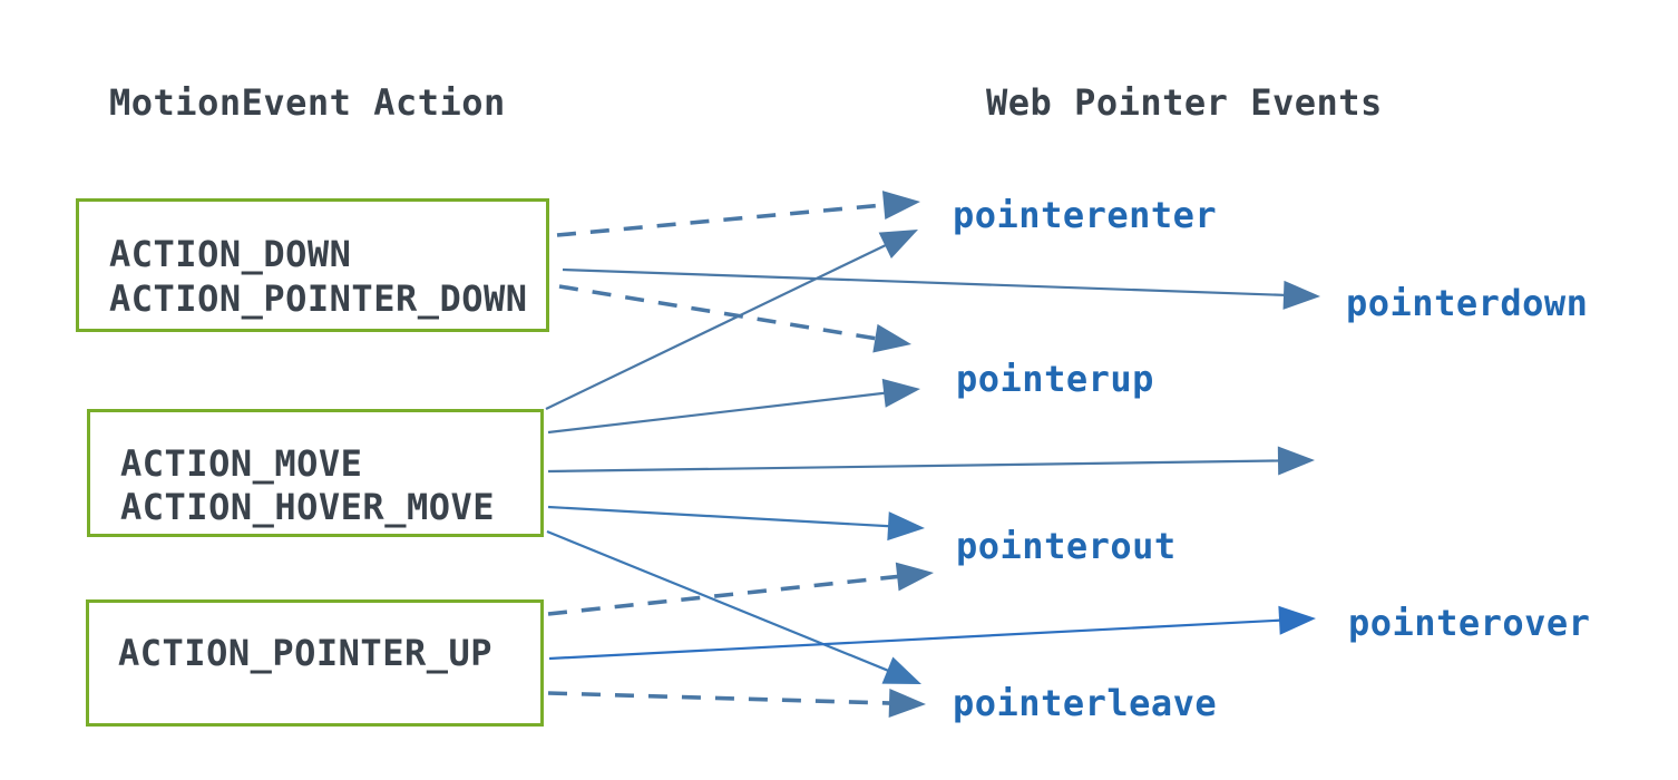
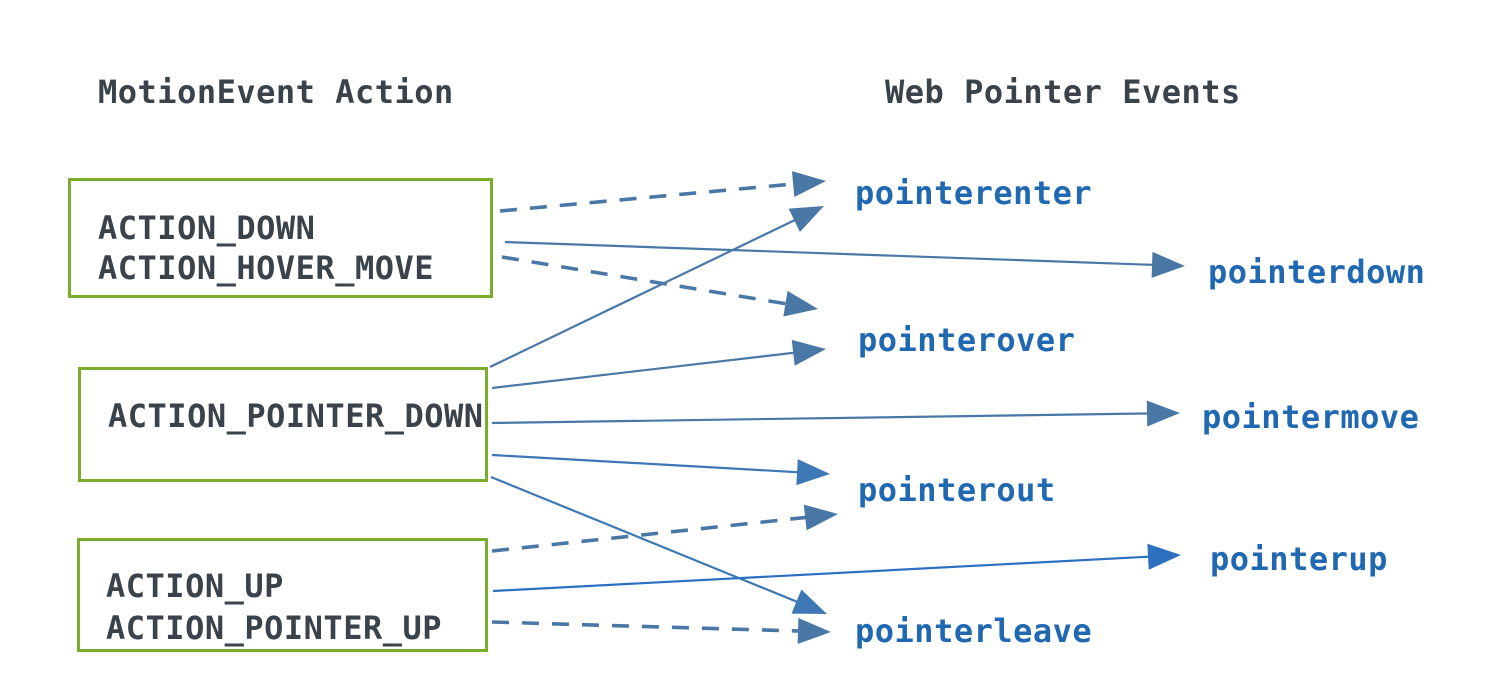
  MotionEvent Action
  Web Pointer Events
  ACTION_DOWN
- ACTION_POINTER_DOWN
+ ACTION_HOVER_MOVE
- ACTION_MOVE
- ACTION_HOVER_MOVE
+ ACTION_POINTER_DOWN
+ ACTION_UP
  ACTION_POINTER_UP
  pointerenter
  pointerdown
- pointerup
+ pointerover
+ pointermove
  pointerout
- pointerover
+ pointerup
  pointerleave
